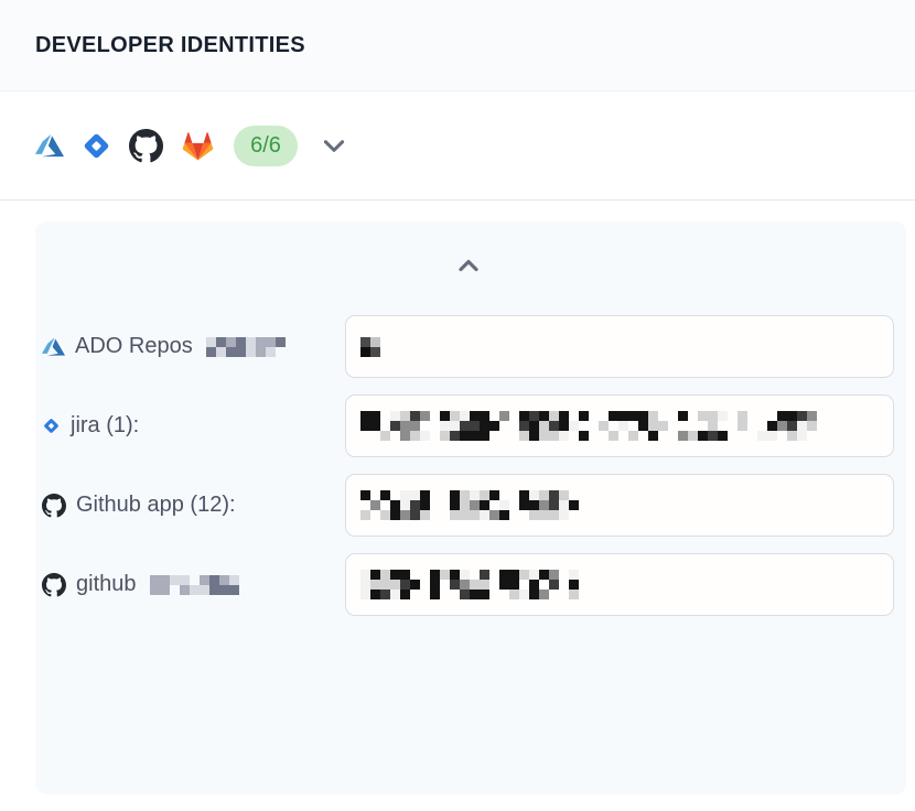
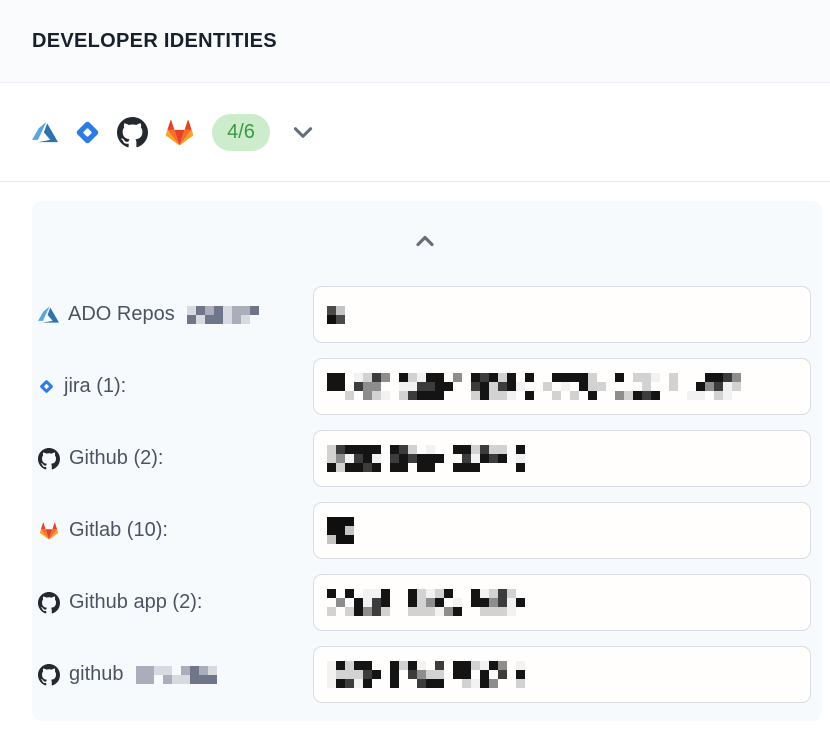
  DEVELOPER IDENTITIES
- 6/6
+ 4/6
  ADO Repos
  jira (1):
+ Github (2):
+ Gitlab (10):
- Github app (12):
+ Github app (2):
  github
